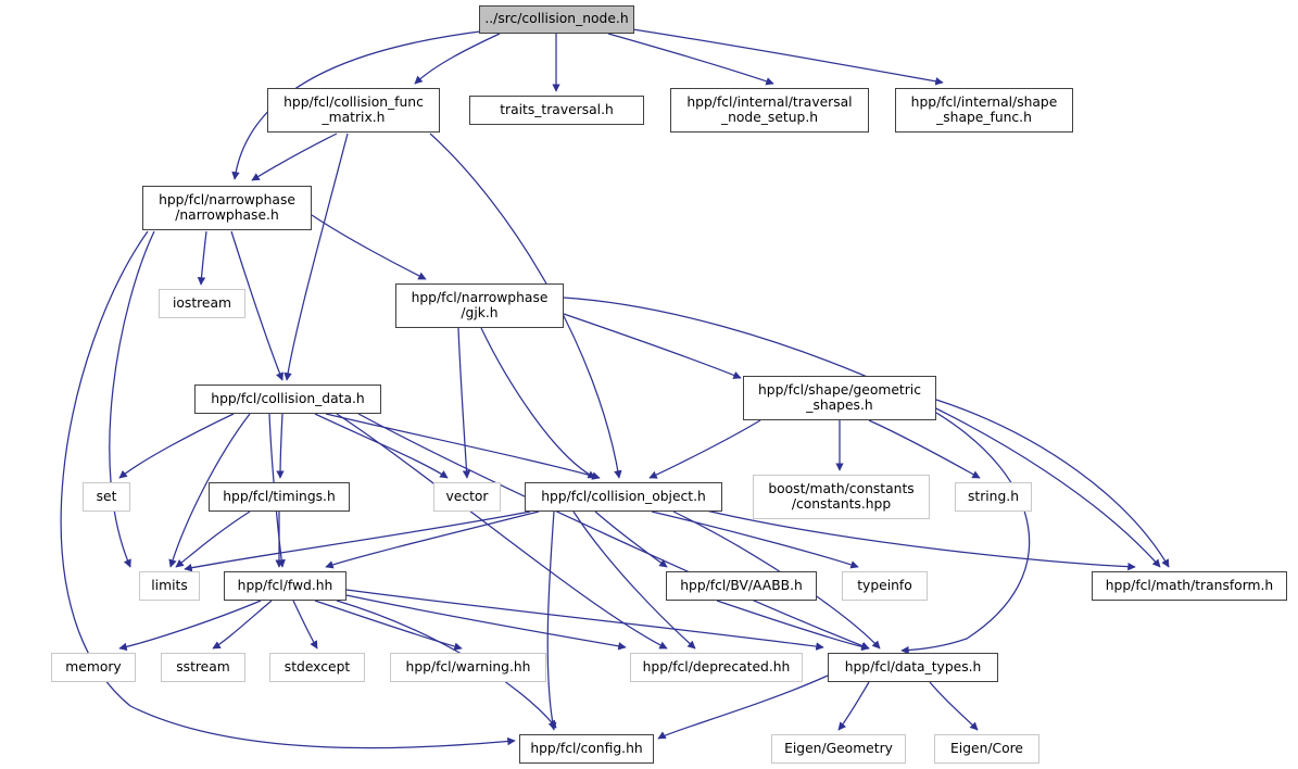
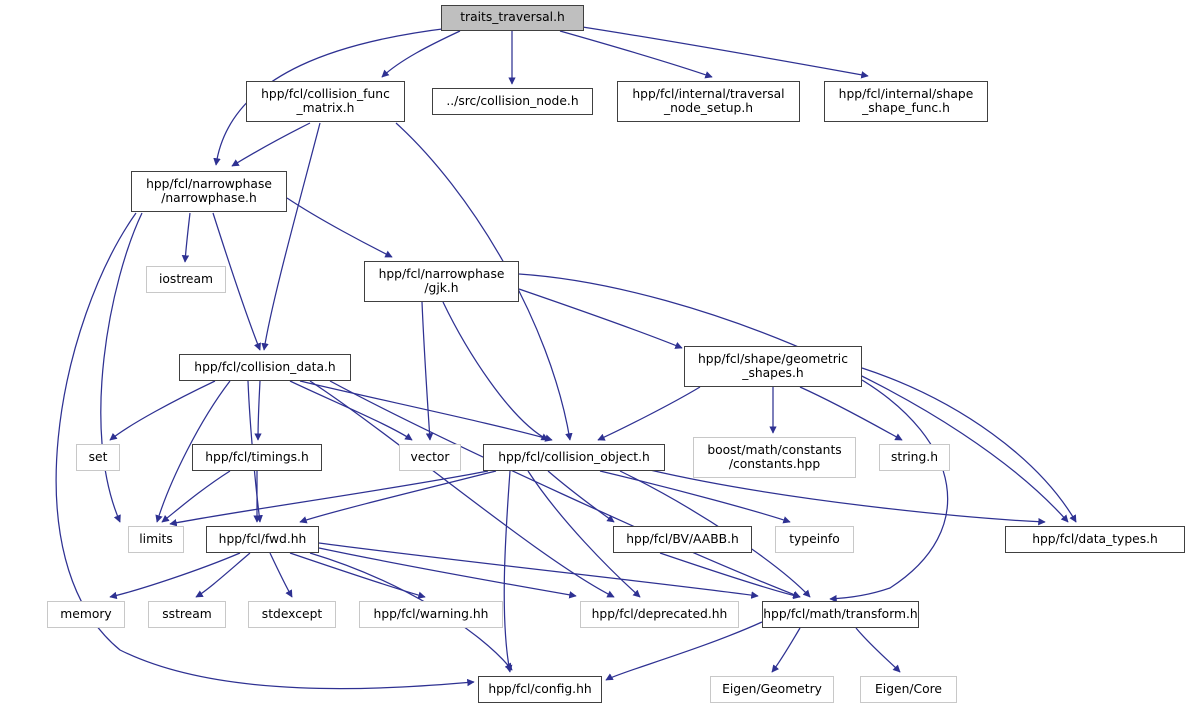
- ../src/collision_node.h
+ traits_traversal.h
  hpp/fcl/collision_func
  _matrix.h
- traits_traversal.h
+ ../src/collision_node.h
  hpp/fcl/internal/traversal
  _node_setup.h
  hpp/fcl/internal/shape
  _shape_func.h
  hpp/fcl/narrowphase
  /narrowphase.h
  iostream
  hpp/fcl/narrowphase
  /gjk.h
  hpp/fcl/collision_data.h
  hpp/fcl/shape/geometric
  _shapes.h
  set
  hpp/fcl/timings.h
  vector
  hpp/fcl/collision_object.h
  boost/math/constants
  /constants.hpp
  string.h
  limits
  hpp/fcl/fwd.hh
  hpp/fcl/BV/AABB.h
  typeinfo
- hpp/fcl/math/transform.h
+ hpp/fcl/data_types.h
  memory
  sstream
  stdexcept
  hpp/fcl/warning.hh
  hpp/fcl/deprecated.hh
- hpp/fcl/data_types.h
+ hpp/fcl/math/transform.h
  hpp/fcl/config.hh
  Eigen/Geometry
  Eigen/Core
